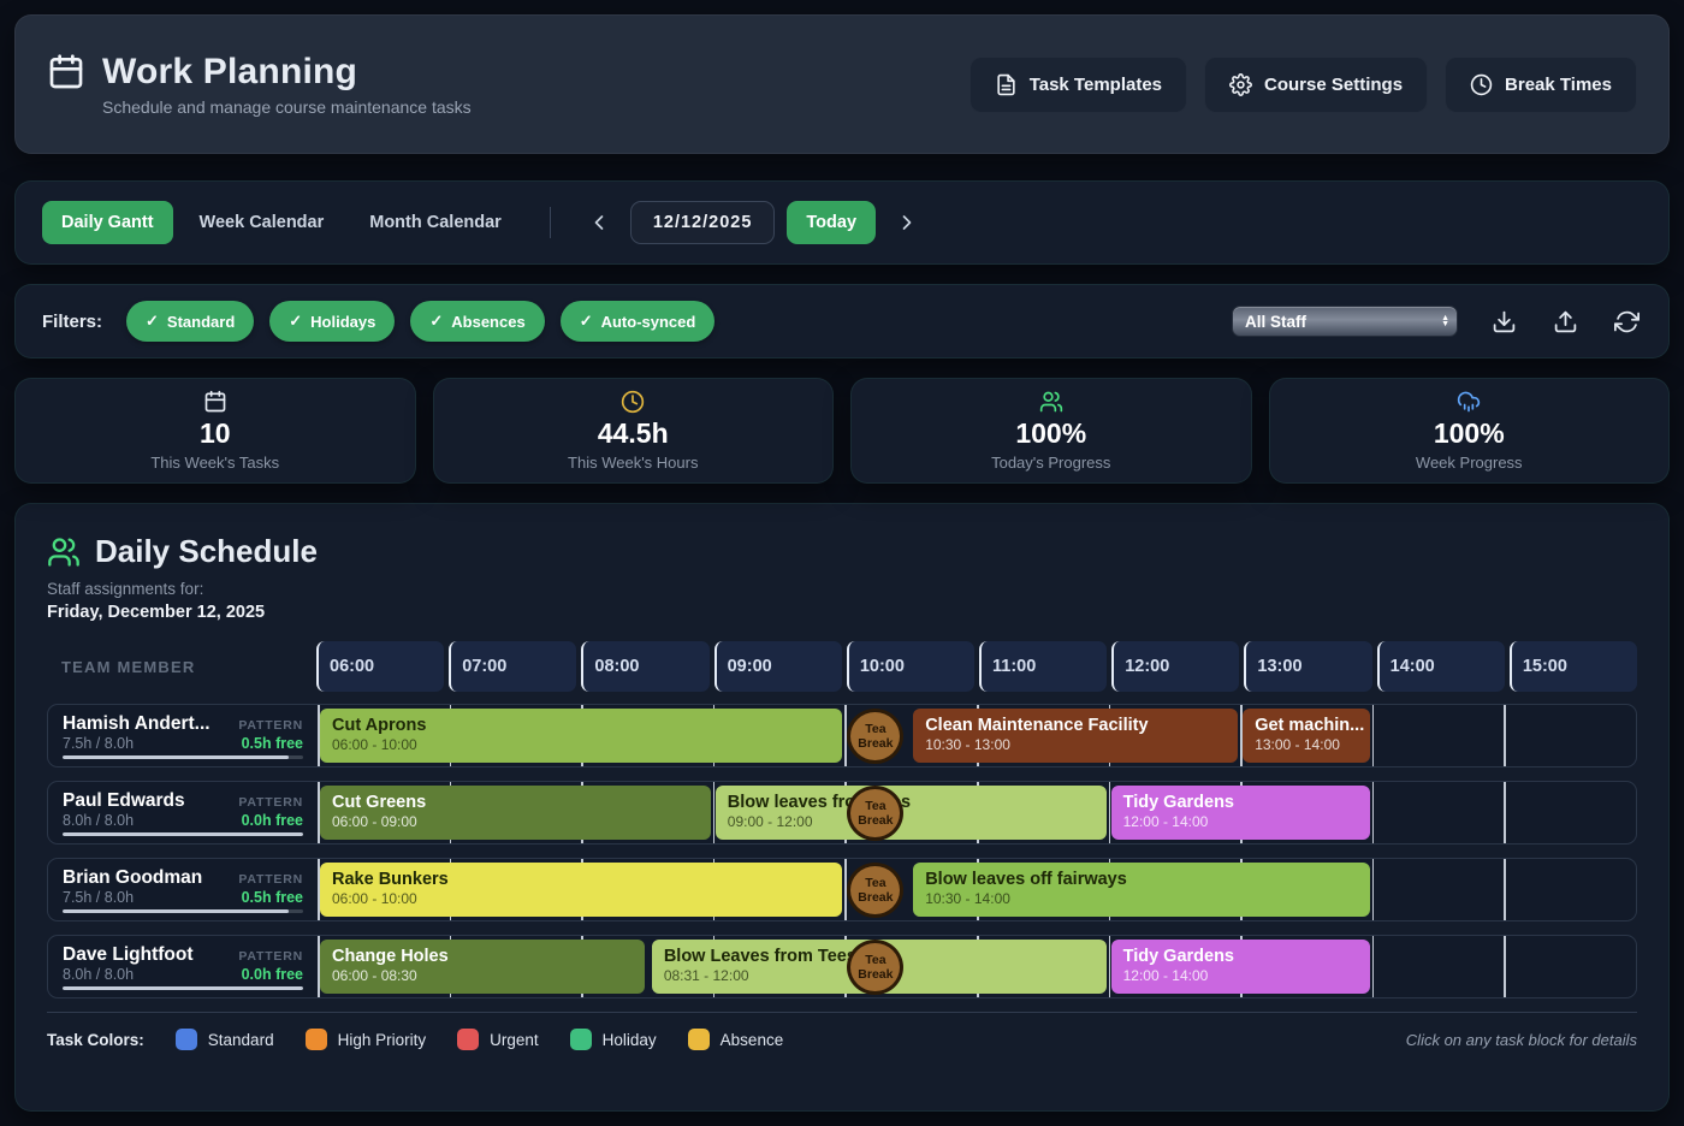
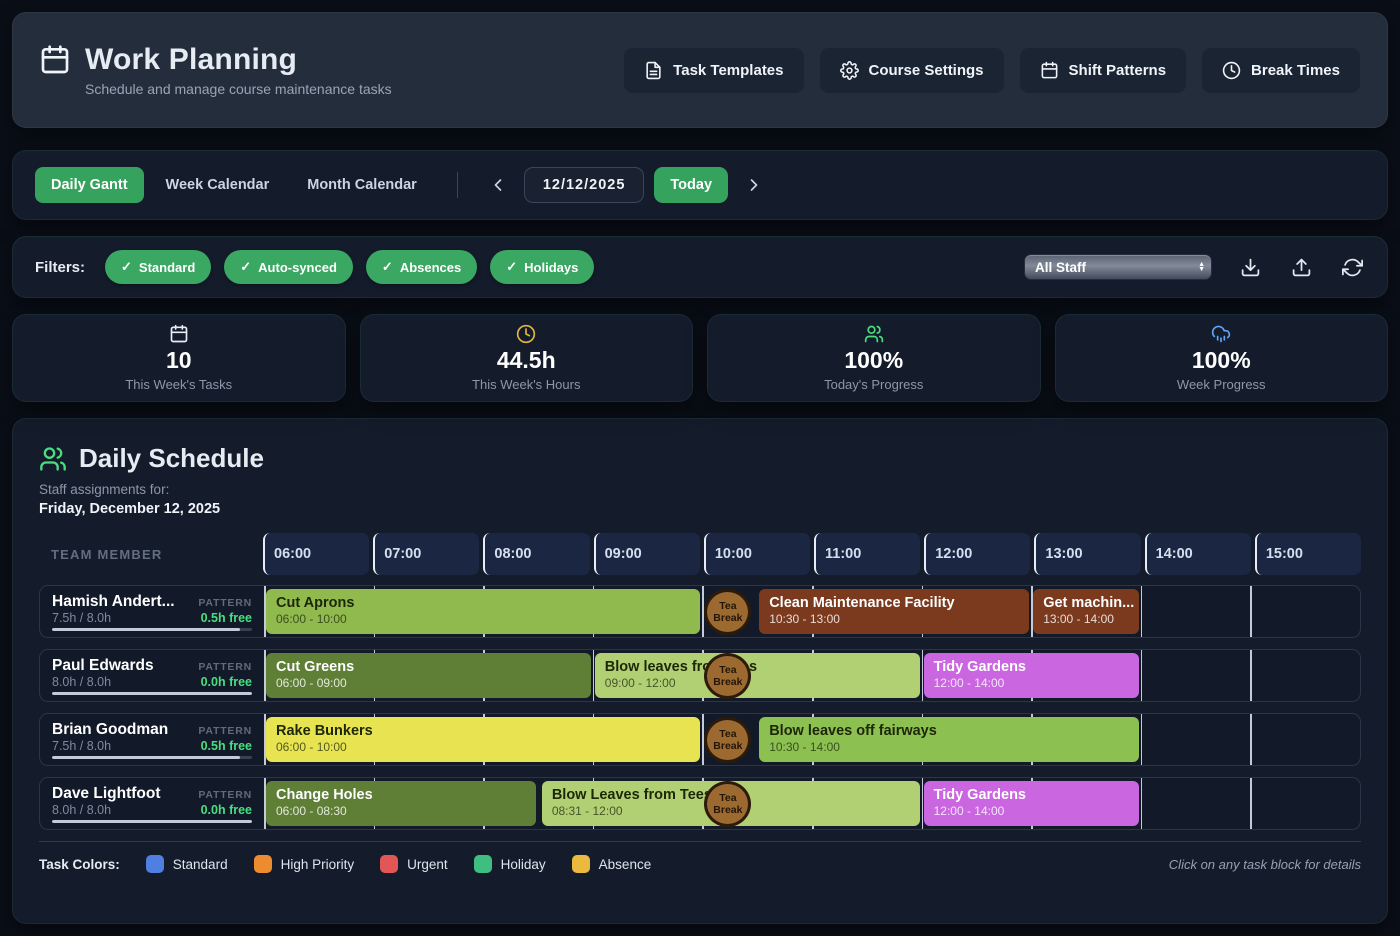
  Work Planning
  Schedule and manage course maintenance tasks
  Task Templates
  Course Settings
+ Shift Patterns
  Break Times
  Daily Gantt
  Week Calendar
  Month Calendar
  12/12/2025
  Today
  Filters:
  ✓
  Standard
  ✓
- Holidays
+ Auto-synced
  ✓
  Absences
  ✓
- Auto-synced
+ Holidays
  All Staff
  10
  This Week's Tasks
  44.5h
  This Week's Hours
  100%
  Today's Progress
  100%
  Week Progress
  Daily Schedule
  Staff assignments for:
  Friday, December 12, 2025
  TEAM MEMBER
  06:00
  07:00
  08:00
  09:00
  10:00
  11:00
  12:00
  13:00
  14:00
  15:00
  Hamish Andert...
  PATTERN
  7.5h / 8.0h
  0.5h free
  Cut Aprons
  06:00 - 10:00
  Clean Maintenance Facility
  10:30 - 13:00
  Get machin...
  13:00 - 14:00
  Tea
  Break
  Paul Edwards
  PATTERN
  8.0h / 8.0h
  0.0h free
  Cut Greens
  06:00 - 09:00
  Blow leaves frs
  09:00 - 12:00
  Tidy Gardens
  12:00 - 14:00
  Tea
  Break
  Brian Goodman
  PATTERN
  7.5h / 8.0h
  0.5h free
  Rake Bunkers
  06:00 - 10:00
  Blow leaves off fairways
  10:30 - 14:00
  Tea
  Break
  Dave Lightfoot
  PATTERN
  8.0h / 8.0h
  0.0h free
  Change Holes
  06:00 - 08:30
  Blow Leaves from Tee
  08:31 - 12:00
  Tidy Gardens
  12:00 - 14:00
  Tea
  Break
  Task Colors:
  Standard
  High Priority
  Urgent
  Holiday
  Absence
  Click on any task block for details
